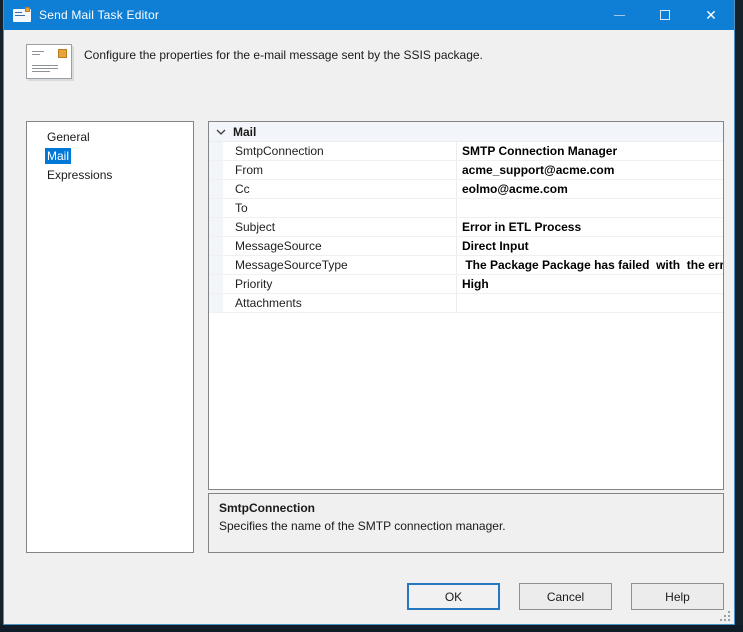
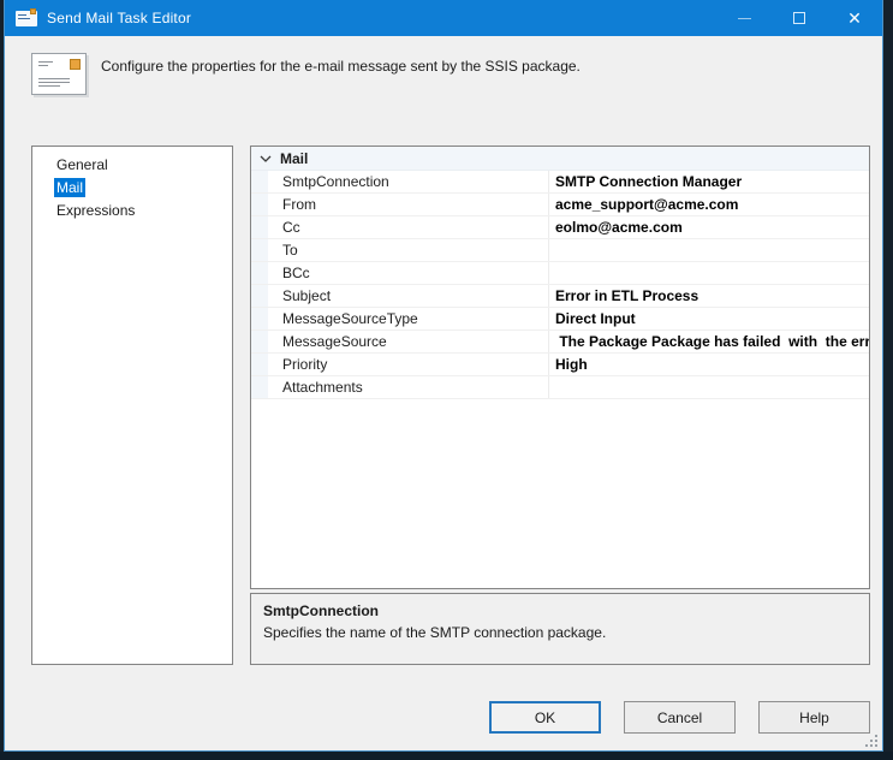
  Send Mail Task Editor
  ✕
  Configure the properties for the e-mail message sent by the SSIS package.
  General
  Mail
  Expressions
  Mail
  SmtpConnection
  SMTP Connection Manager
  From
  acme_support@acme.com
  Cc
  eolmo@acme.com
  To
+ BCc
  Subject
  Error in ETL Process
- MessageSource
+ MessageSourceType
  Direct Input
- MessageSourceType
+ MessageSource
  The Package Package has failed with the err
  Priority
  High
  Attachments
  SmtpConnection
- Specifies the name of the SMTP connection manager.
+ Specifies the name of the SMTP connection package.
  OK
  Cancel
  Help
